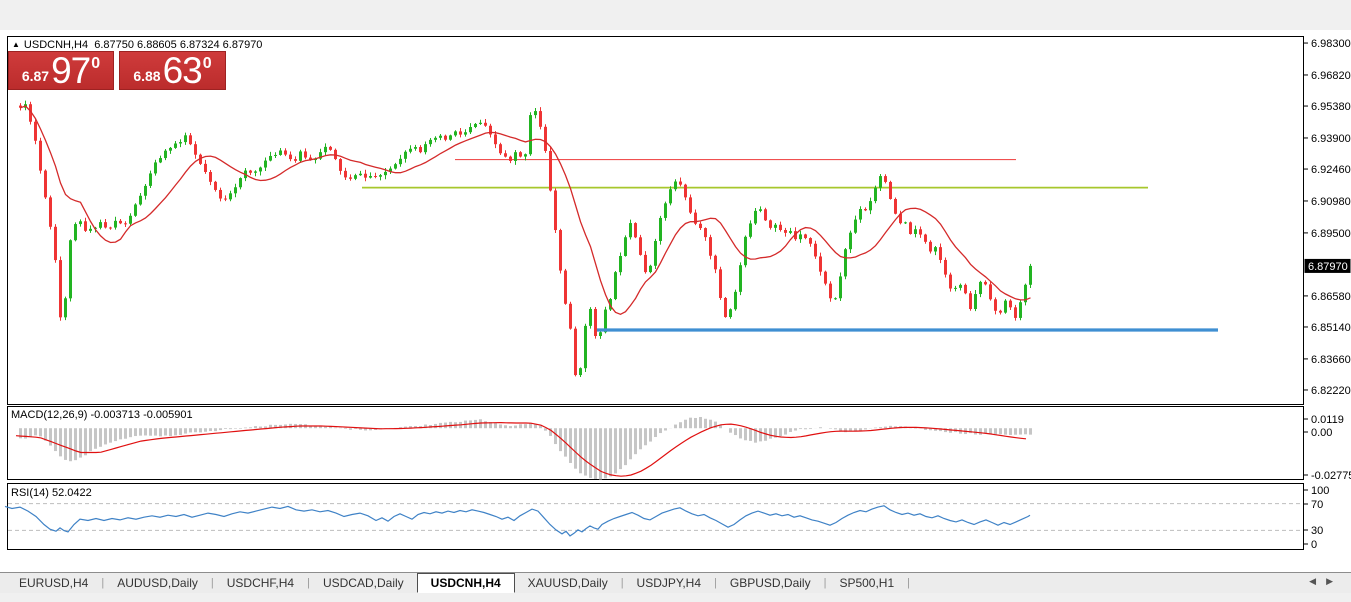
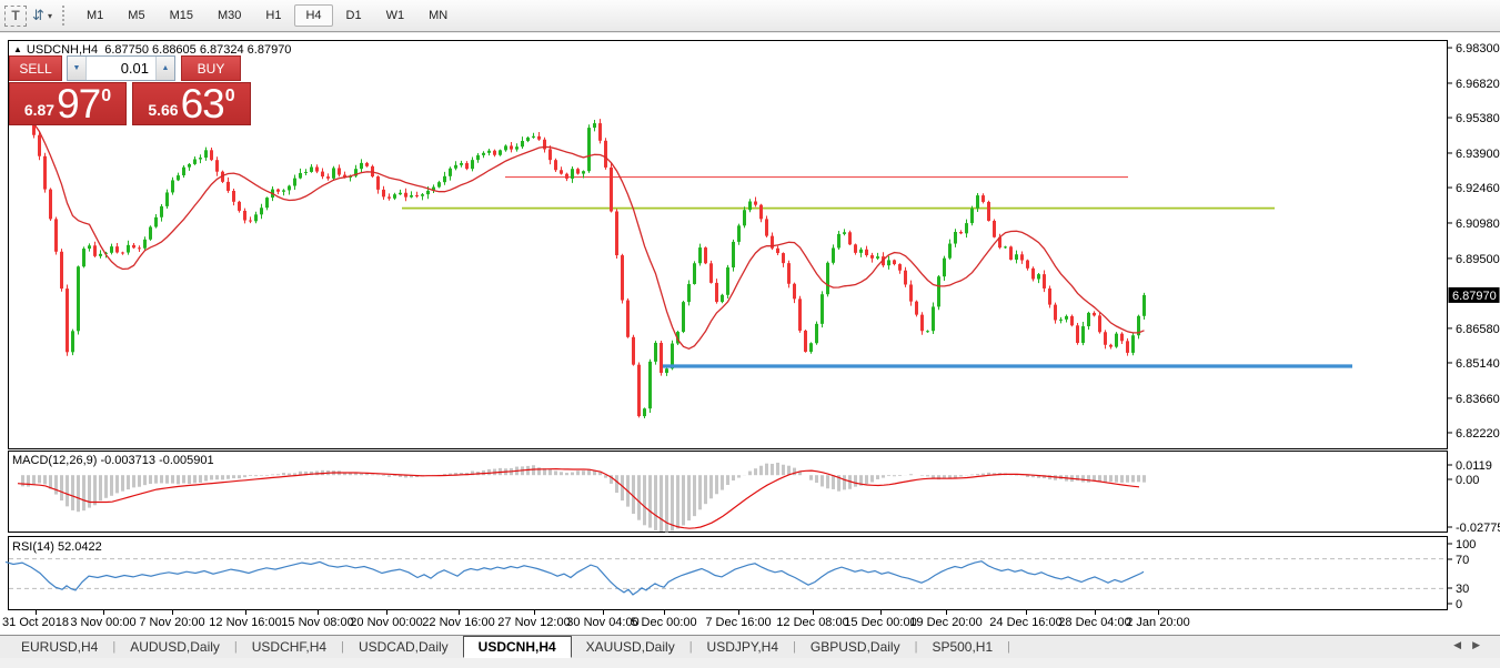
  6.98300
  6.96820
  6.95380
  6.93900
  6.92460
  6.90980
  6.89500
  6.86580
  6.85140
  6.83660
  6.82220
  6.87970
  0.0119
  0.00
  -0.0277
  100
  70
  30
  0
+ 31 Oct 2018
+ 3 Nov 00:00
+ 7 Nov 20:00
+ 12 Nov 16:00
+ 15 Nov 08:00
+ 20 Nov 00:00
+ 22 Nov 16:00
+ 27 Nov 12:00
+ 30 Nov 04:00
+ 5 Dec 00:00
+ 7 Dec 16:00
+ 12 Dec 08:00
+ 15 Dec 00:00
+ 19 Dec 20:00
+ 24 Dec 16:00
+ 28 Dec 04:00
+ 2 Jan 20:00
+ T
+ ⇵
+ ▾
+ M1
+ M5
+ M15
+ M30
+ H1
+ H4
+ D1
+ W1
+ MN
  ▲ USDCNH,H4 6.87750 6.88605 6.87324 6.87970
  MACD(12,26,9) -0.003713 -0.005901
  RSI(14) 52.0422
+ SELL
+ 0.01
+ BUY
  6.87
  97
  0
- 6.88
+ 5.66
  63
  0
  EURUSD,H4
  |
  AUDUSD,Daily
  |
  USDCHF,H4
  |
  USDCAD,Daily
  USDCNH,H4
  XAUUSD,Daily
  |
  USDJPY,H4
  |
  GBPUSD,Daily
  |
  SP500,H1
  |
  ◀▶
